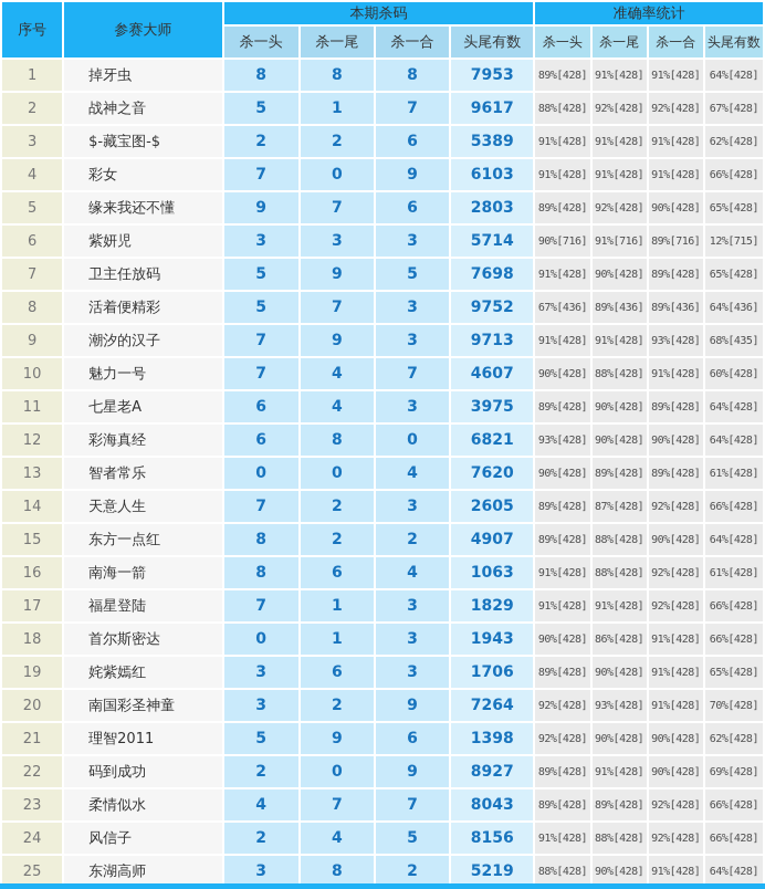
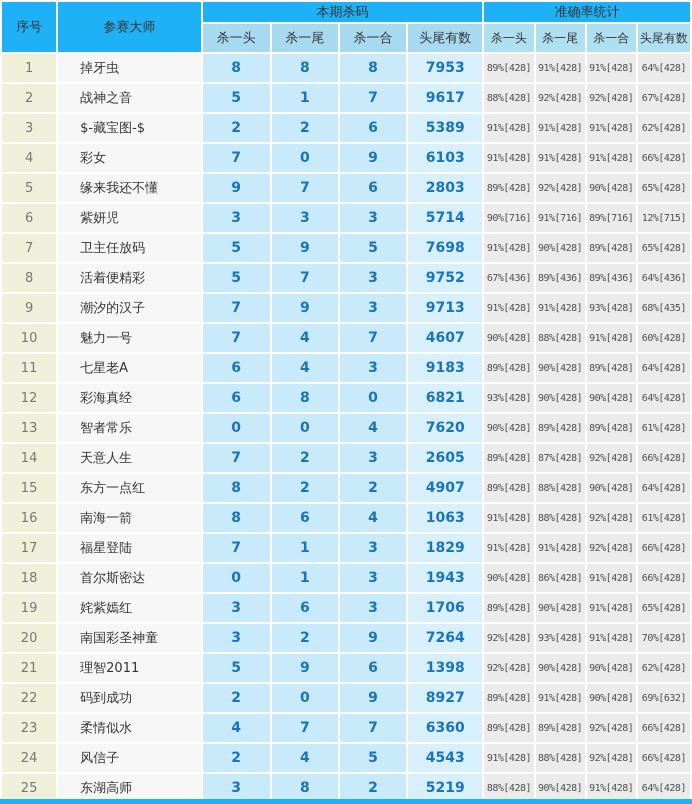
  序号	参赛大师	本期杀码	准确率统计
  杀一头	杀一尾	杀一合	头尾有数	杀一头	杀一尾	杀一合	头尾有数
  1	掉牙虫	8	8	8	7953	89%[428]	91%[428]	91%[428]	64%[428]
  2	战神之音	5	1	7	9617	88%[428]	92%[428]	92%[428]	67%[428]
  3	$-藏宝图-$	2	2	6	5389	91%[428]	91%[428]	91%[428]	62%[428]
  4	彩女	7	0	9	6103	91%[428]	91%[428]	91%[428]	66%[428]
  5	缘来我还不懂	9	7	6	2803	89%[428]	92%[428]	90%[428]	65%[428]
  6	紫妍児	3	3	3	5714	90%[716]	91%[716]	89%[716]	12%[715]
  7	卫主任放码	5	9	5	7698	91%[428]	90%[428]	89%[428]	65%[428]
  8	活着便精彩	5	7	3	9752	67%[436]	89%[436]	89%[436]	64%[436]
  9	潮汐的汉子	7	9	3	9713	91%[428]	91%[428]	93%[428]	68%[435]
  10	魅力一号	7	4	7	4607	90%[428]	88%[428]	91%[428]	60%[428]
- 11	七星老A	6	4	3	3975	89%[428]	90%[428]	89%[428]	64%[428]
+ 11	七星老A	6	4	3	9183	89%[428]	90%[428]	89%[428]	64%[428]
  12	彩海真经	6	8	0	6821	93%[428]	90%[428]	90%[428]	64%[428]
  13	智者常乐	0	0	4	7620	90%[428]	89%[428]	89%[428]	61%[428]
  14	天意人生	7	2	3	2605	89%[428]	87%[428]	92%[428]	66%[428]
  15	东方一点红	8	2	2	4907	89%[428]	88%[428]	90%[428]	64%[428]
  16	南海一箭	8	6	4	1063	91%[428]	88%[428]	92%[428]	61%[428]
  17	福星登陆	7	1	3	1829	91%[428]	91%[428]	92%[428]	66%[428]
  18	首尔斯密达	0	1	3	1943	90%[428]	86%[428]	91%[428]	66%[428]
  19	姹紫嫣红	3	6	3	1706	89%[428]	90%[428]	91%[428]	65%[428]
  20	南国彩圣神童	3	2	9	7264	92%[428]	93%[428]	91%[428]	70%[428]
  21	理智2011	5	9	6	1398	92%[428]	90%[428]	90%[428]	62%[428]
- 22	码到成功	2	0	9	8927	89%[428]	91%[428]	90%[428]	69%[428]
+ 22	码到成功	2	0	9	8927	89%[428]	91%[428]	90%[428]	69%[632]
- 23	柔情似水	4	7	7	8043	89%[428]	89%[428]	92%[428]	66%[428]
+ 23	柔情似水	4	7	7	6360	89%[428]	89%[428]	92%[428]	66%[428]
- 24	风信子	2	4	5	8156	91%[428]	88%[428]	92%[428]	66%[428]
+ 24	风信子	2	4	5	4543	91%[428]	88%[428]	92%[428]	66%[428]
  25	东湖高师	3	8	2	5219	88%[428]	90%[428]	91%[428]	64%[428]
